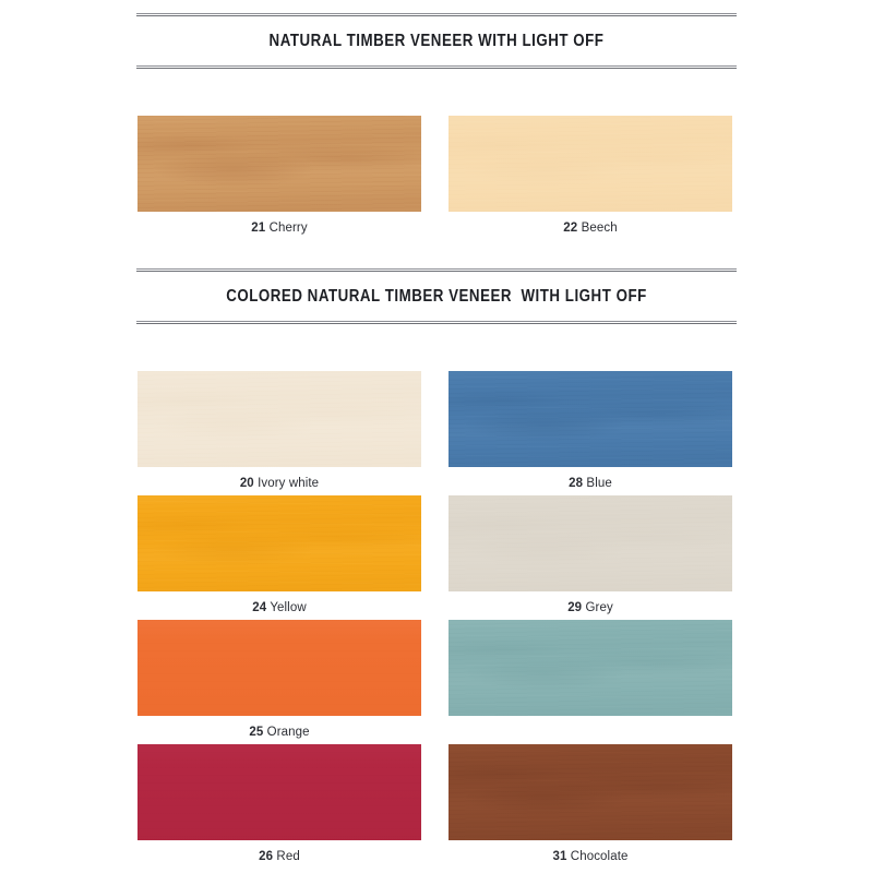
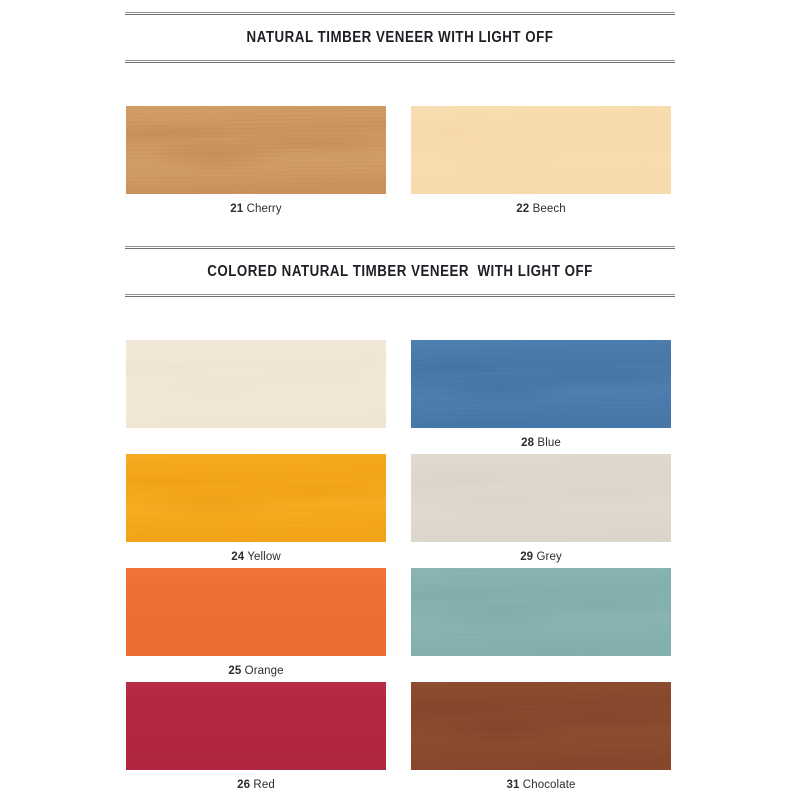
  NATURAL TIMBER VENEER WITH LIGHT OFF
  21 Cherry
  22 Beech
  COLORED NATURAL TIMBER VENEER WITH LIGHT OFF
- 20 Ivory white
  28 Blue
  24 Yellow
  29 Grey
  25 Orange
  26 Red
  31 Chocolate
